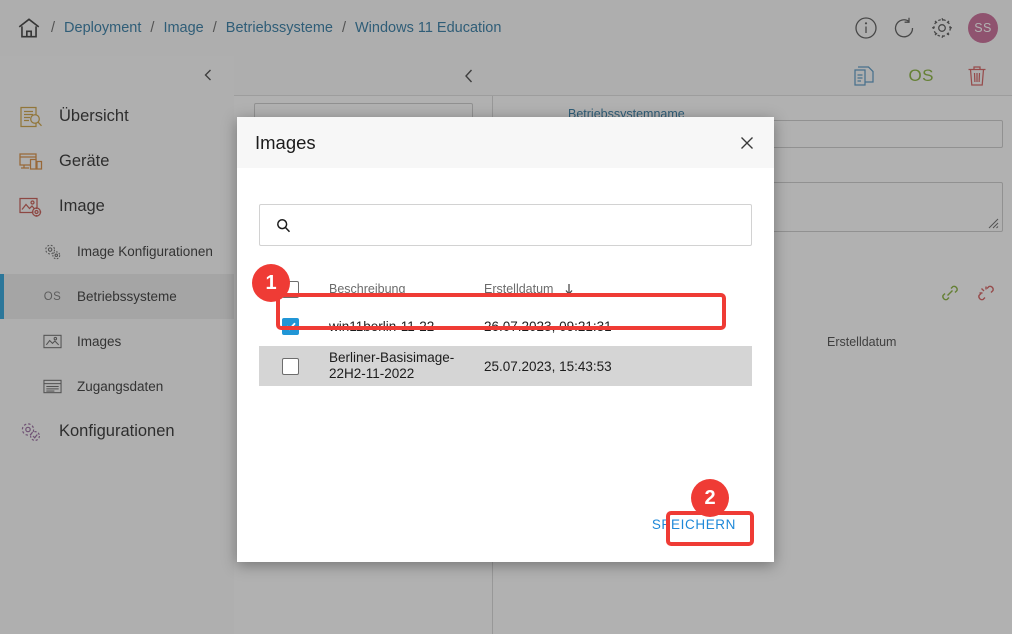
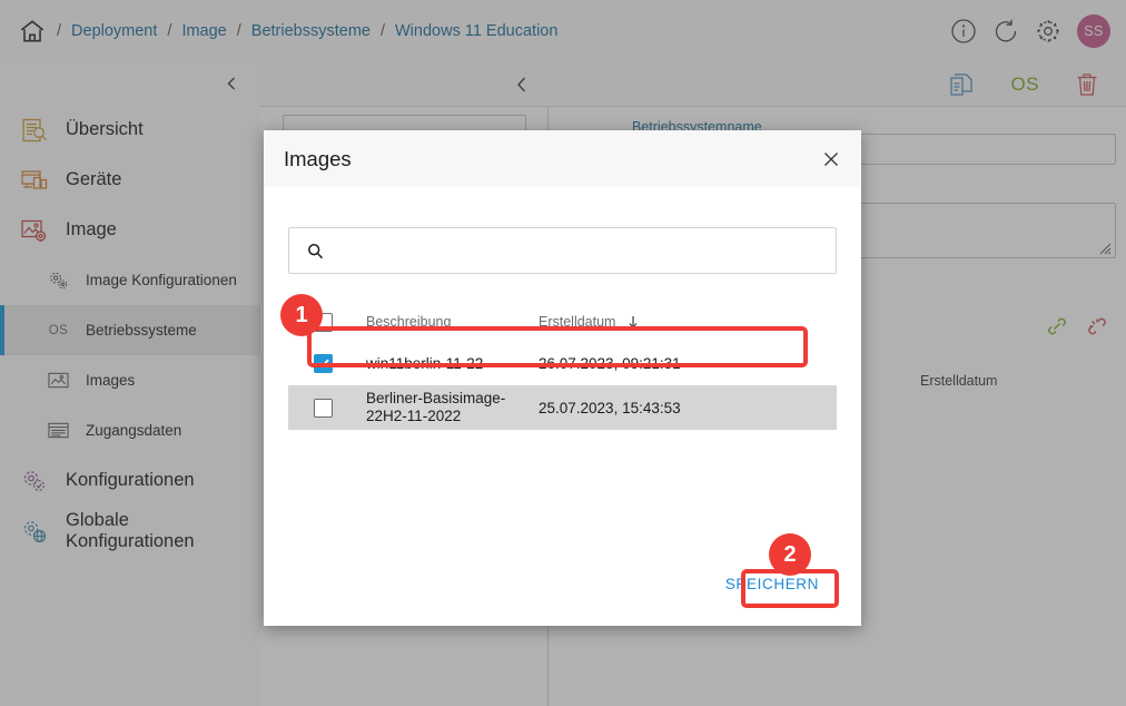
  /
  Deployment
  /
  Image
  /
  Betriebssysteme
  /
  Windows 11 Education
  SS
  Übersicht
  Geräte
  Image
  Image Konfigurationen
  OS
  Betriebssysteme
  Images
  Zugangsdaten
  Konfigurationen
+ Globale Konfigurationen
  OS
  Betriebssystemname
  Erstelldatum
  Images
  Beschreibung
  Erstelldatum
  win11berlin-11-22
  26.07.2023, 09:21:31
  Berliner-Basisimage-22H2-11-2022
  25.07.2023, 15:43:53
  SPEICHERN
  1
  2
